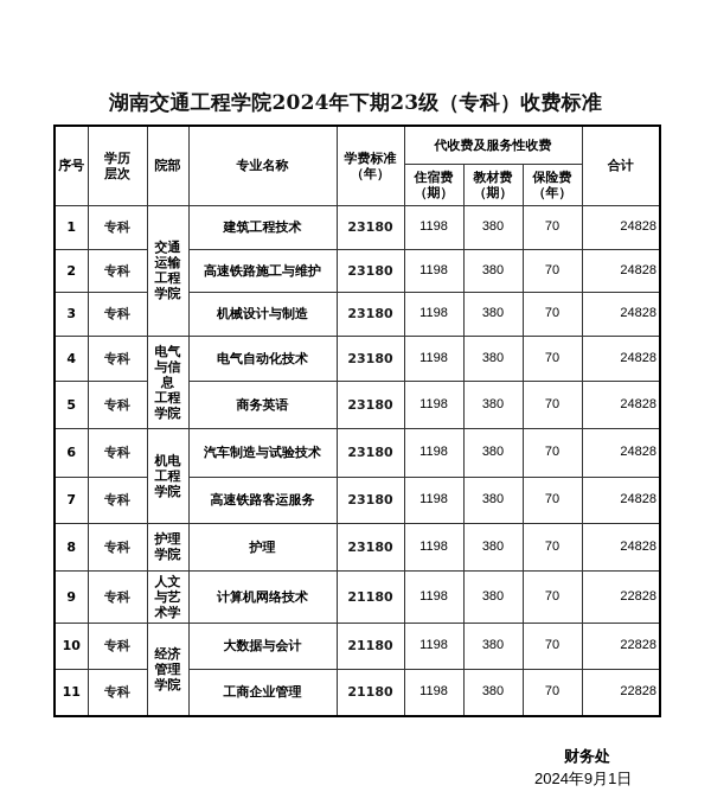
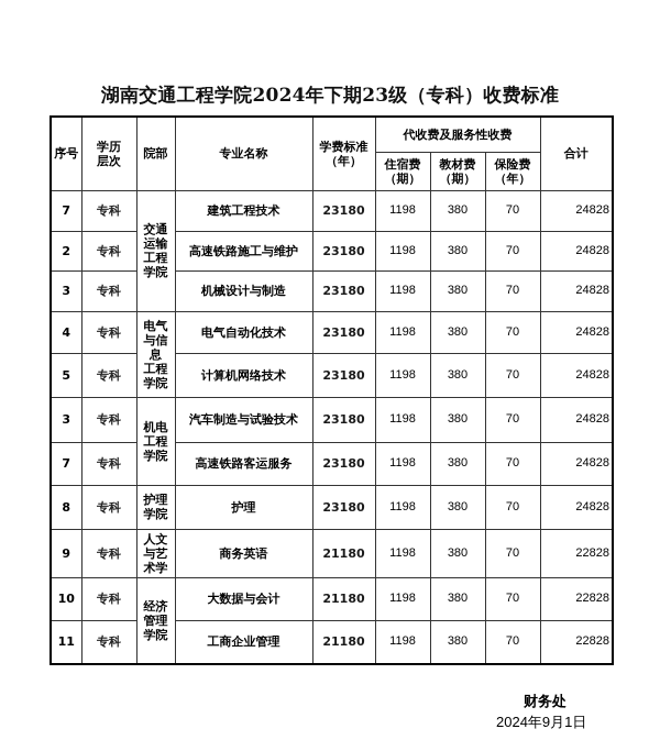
  湖南交通工程学院2024年下期23级（专科）收费标准
  序号	学历 层次	院部	专业名称	学费标准 （年）	代收费及服务性收费	合计
  住宿费 （期）	教材费 （期）	保险费 （年）
- 1	专科	交通 运输 工程 学院	建筑工程技术	23180	1198	380	70	24828
+ 7	专科	交通 运输 工程 学院	建筑工程技术	23180	1198	380	70	24828
  2	专科	高速铁路施工与维护	23180	1198	380	70	24828
  3	专科	机械设计与制造	23180	1198	380	70	24828
  4	专科	电气 与信 息 工程 学院	电气自动化技术	23180	1198	380	70	24828
- 5	专科	商务英语	23180	1198	380	70	24828
+ 5	专科	计算机网络技术	23180	1198	380	70	24828
- 6	专科	机电 工程 学院	汽车制造与试验技术	23180	1198	380	70	24828
+ 3	专科	机电 工程 学院	汽车制造与试验技术	23180	1198	380	70	24828
  7	专科	高速铁路客运服务	23180	1198	380	70	24828
  8	专科	护理 学院	护理	23180	1198	380	70	24828
- 9	专科	人文 与艺 术学	计算机网络技术	21180	1198	380	70	22828
+ 9	专科	人文 与艺 术学	商务英语	21180	1198	380	70	22828
  10	专科	经济 管理 学院	大数据与会计	21180	1198	380	70	22828
  11	专科	工商企业管理	21180	1198	380	70	22828
  财务处
  2024年9月1日
